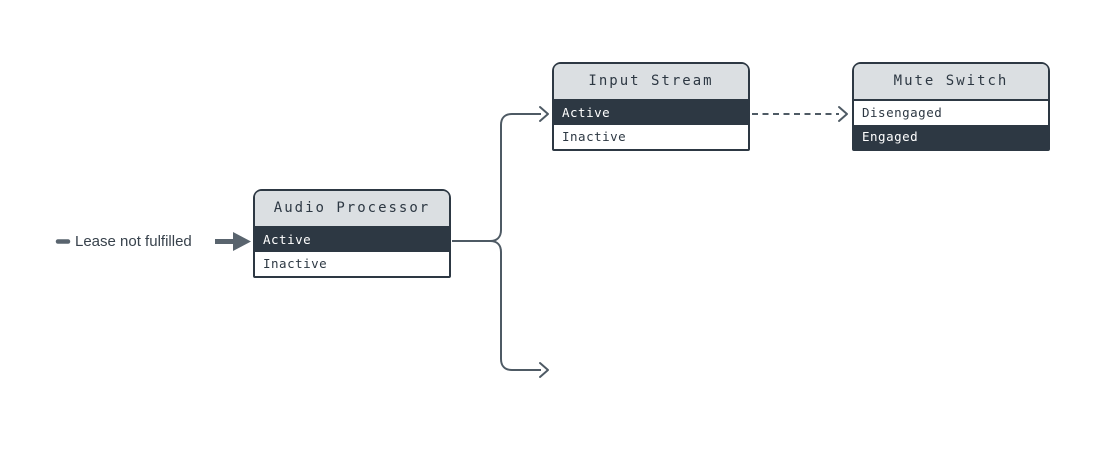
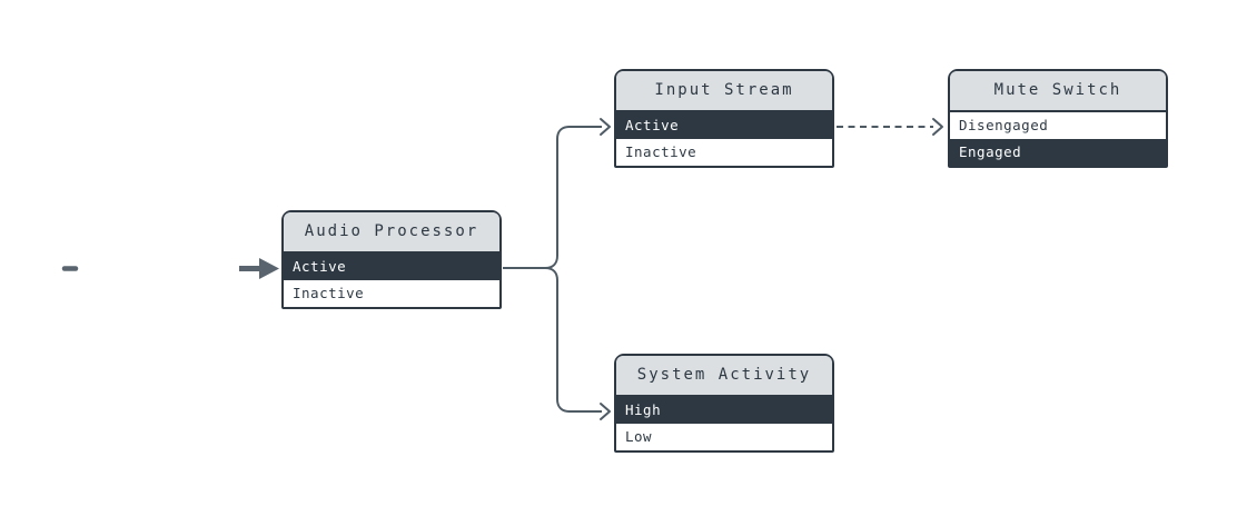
- Lease not fulfilled
  Audio Processor
  Active
  Inactive
  Input Stream
  Active
  Inactive
  Mute Switch
  Disengaged
  Engaged
+ System Activity
+ High
+ Low
